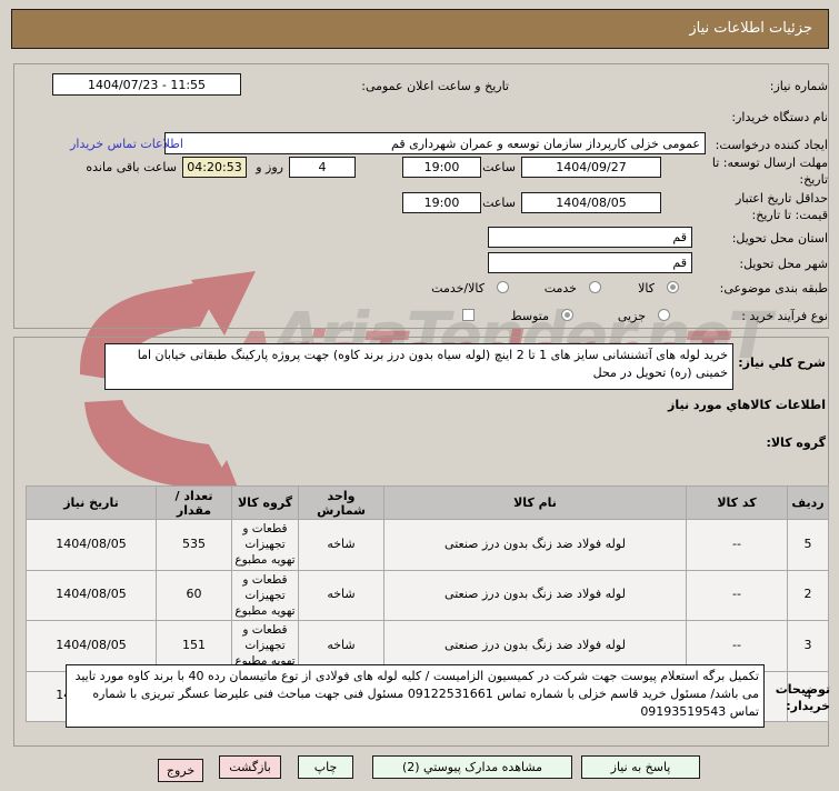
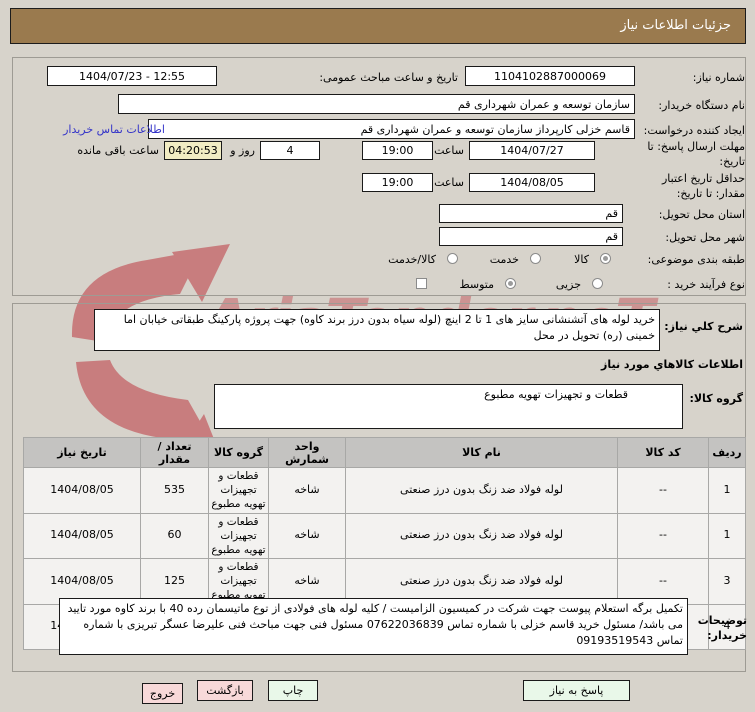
- AriaTender.neT
  جزئیات اطلاعات نیاز
  شماره نیاز:
+ 1104102887000069
- تاریخ و ساعت اعلان عمومی:
+ تاریخ و ساعت مباحث عمومی:
- 1404/07/23 - 11:55
+ 1404/07/23 - 12:55
  نام دستگاه خریدار:
+ سازمان توسعه و عمران شهرداری قم
  ایجاد کننده درخواست:
- عمومی خزلی کارپرداز سازمان توسعه و عمران شهرداری قم
+ قاسم خزلی کارپرداز سازمان توسعه و عمران شهرداری قم
  اطلاعات تماس خریدار
- مهلت ارسال توسعه: تا تاریخ:
+ مهلت ارسال پاسخ: تا تاریخ:
- 1404/09/27
+ 1404/07/27
  ساعت
  19:00
  4
  روز و
  04:20:53
  ساعت باقی مانده
- حداقل تاریخ اعتبار قیمت: تا تاریخ:
+ حداقل تاریخ اعتبار مقدار: تا تاریخ:
  1404/08/05
  ساعت
  19:00
  استان محل تحویل:
  قم
  شهر محل تحویل:
  قم
  طبقه بندی موضوعی:
  کالا
  خدمت
  کالا/خدمت
  نوع فرآیند خرید :
  جزیی
  متوسط
  شرح کلي نیاز:
  خرید لوله های آتشنشانی سایز های 1 تا 2 اینچ (لوله سیاه بدون درز برند کاوه) جهت پروژه پارکینگ طبقاتی خیابان اما خمینی (ره) تحویل در محل
  اطلاعات کالاهاي مورد نیاز
  گروه کالا:
+ قطعات و تجهیزات تهویه مطبوع
  ردیف	کد کالا	نام کالا	واحد شمارش	گروه کالا	تعداد / مقدار	تاریخ نیاز
- 5	--	لوله فولاد ضد زنگ بدون درز صنعتی	شاخه	قطعات و تجهیزات تهویه مطبوع	535	1404/08/05
+ 1	--	لوله فولاد ضد زنگ بدون درز صنعتی	شاخه	قطعات و تجهیزات تهویه مطبوع	535	1404/08/05
- 2	--	لوله فولاد ضد زنگ بدون درز صنعتی	شاخه	قطعات و تجهیزات تهویه مطبوع	60	1404/08/05
+ 1	--	لوله فولاد ضد زنگ بدون درز صنعتی	شاخه	قطعات و تجهیزات تهویه مطبوع	60	1404/08/05
- 3	--	لوله فولاد ضد زنگ بدون درز صنعتی	شاخه	قطعات و تجهیزات تهویه مطبوع	151	1404/08/05
+ 3	--	لوله فولاد ضد زنگ بدون درز صنعتی	شاخه	قطعات و تجهیزات تهویه مطبوع	125	1404/08/05
  توضیحات خریدار:
- تکمیل برگه استعلام پیوست جهت شرکت در کمیسیون الزامیست / کلیه لوله های فولادی از توع ماتیسمان رده 40 با برند کاوه مورد تایید می باشد/ مسئول خرید قاسم خزلی با شماره تماس 09122531661 مسئول فنی جهت مباحث فنی علیرضا عسگر تبریزی با شماره تماس 09193519543
+ تکمیل برگه استعلام پیوست جهت شرکت در کمیسیون الزامیست / کلیه لوله های فولادی از توع ماتیسمان رده 40 با برند کاوه مورد تایید می باشد/ مسئول خرید قاسم خزلی با شماره تماس 07622036839 مسئول فنی جهت مباحث فنی علیرضا عسگر تبریزی با شماره تماس 09193519543
  پاسخ به نیاز
- مشاهده مدارک پیوستي (2)
  چاپ
  بازگشت
  خروج
